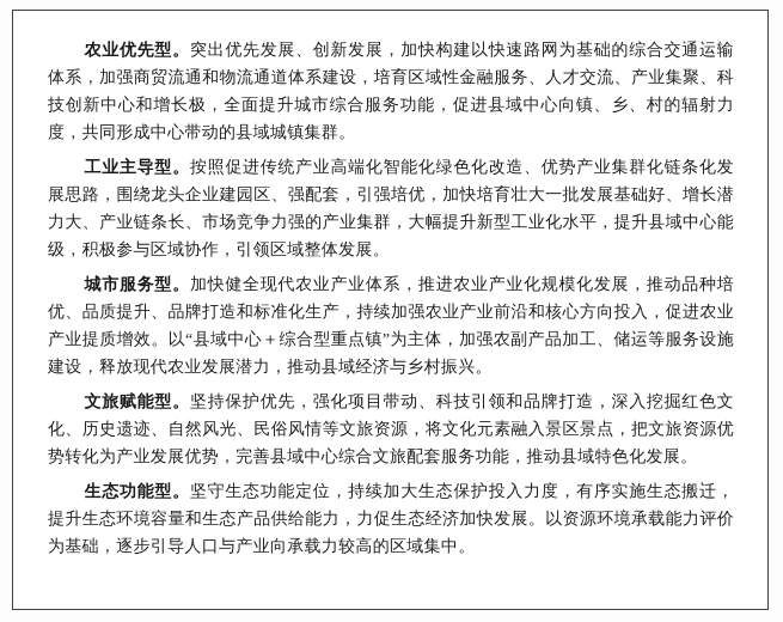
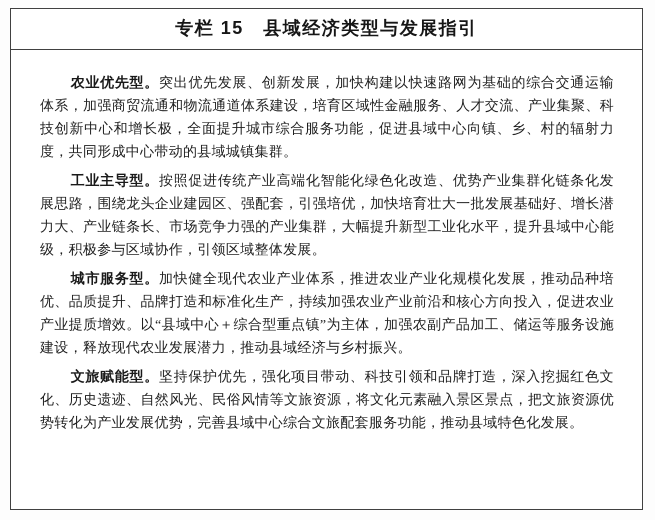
+ 专栏 15 县域经济类型与发展指引
  农业优先型。突出优先发展、创新发展，加快构建以快速路网为基础的综合交通运输体系，加强商贸流通和物流通道体系建设，培育区域性金融服务、人才交流、产业集聚、科技创新中心和增长极，全面提升城市综合服务功能，促进县域中心向镇、乡、村的辐射力度，共同形成中心带动的县域城镇集群。
  工业主导型。按照促进传统产业高端化智能化绿色化改造、优势产业集群化链条化发展思路，围绕龙头企业建园区、强配套，引强培优，加快培育壮大一批发展基础好、增长潜力大、产业链条长、市场竞争力强的产业集群，大幅提升新型工业化水平，提升县域中心能级，积极参与区域协作，引领区域整体发展。
  城市服务型。加快健全现代农业产业体系，推进农业产业化规模化发展，推动品种培优、品质提升、品牌打造和标准化生产，持续加强农业产业前沿和核心方向投入，促进农业产业提质增效。以“县域中心＋综合型重点镇”为主体，加强农副产品加工、储运等服务设施建设，释放现代农业发展潜力，推动县域经济与乡村振兴。
  文旅赋能型。坚持保护优先，强化项目带动、科技引领和品牌打造，深入挖掘红色文化、历史遗迹、自然风光、民俗风情等文旅资源，将文化元素融入景区景点，把文旅资源优势转化为产业发展优势，完善县域中心综合文旅配套服务功能，推动县域特色化发展。
- 生态功能型。坚守生态功能定位，持续加大生态保护投入力度，有序实施生态搬迁，提升生态环境容量和生态产品供给能力，力促生态经济加快发展。以资源环境承载能力评价为基础，逐步引导人口与产业向承载力较高的区域集中。
